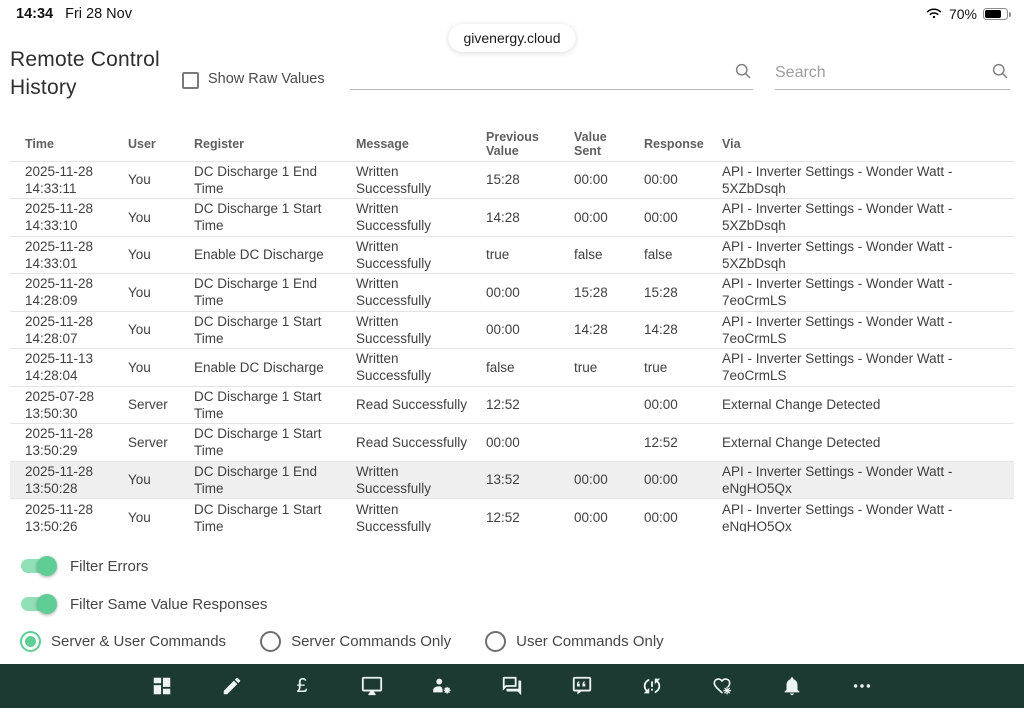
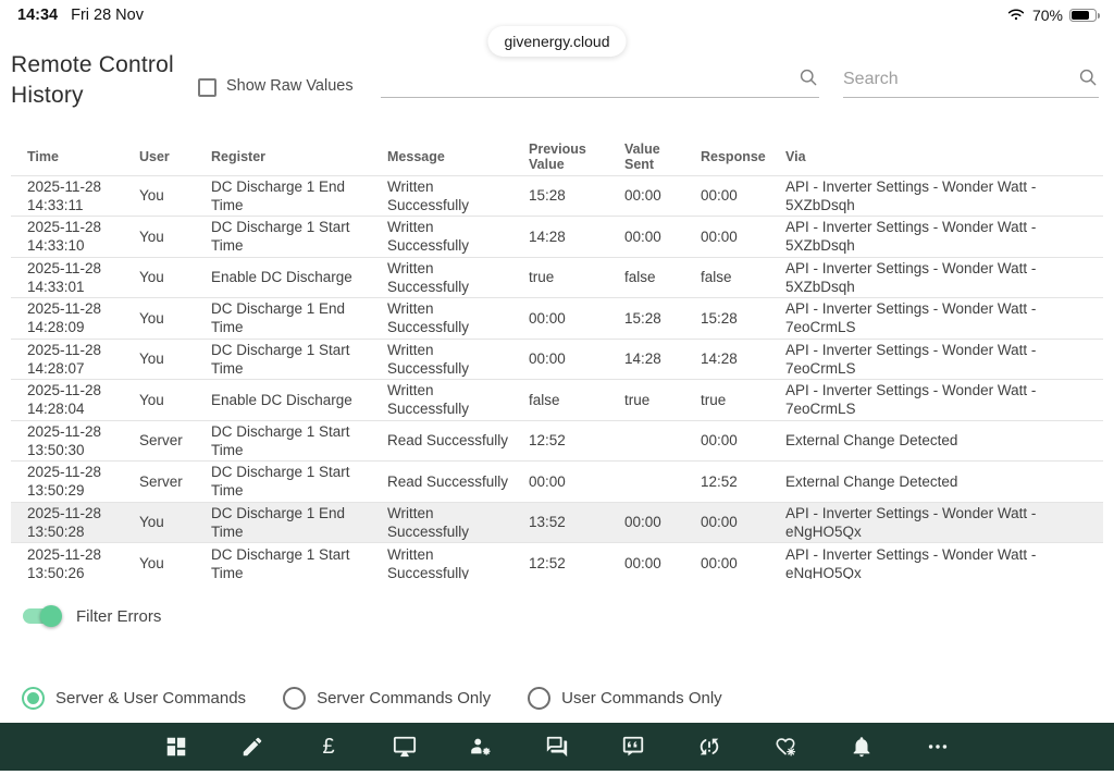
  14:34
  Fri 28 Nov
  70%
  givenergy.cloud
  Remote Control History
  Show Raw Values
  Search
  Time	User	Register	Message	Previous Value	Value Sent	Response	Via
  2025-11-28 14:33:11	You	DC Discharge 1 End Time	Written Successfully	15:28	00:00	00:00	API - Inverter Settings - Wonder Watt - 5XZbDsqh
  2025-11-28 14:33:10	You	DC Discharge 1 Start Time	Written Successfully	14:28	00:00	00:00	API - Inverter Settings - Wonder Watt - 5XZbDsqh
  2025-11-28 14:33:01	You	Enable DC Discharge	Written Successfully	true	false	false	API - Inverter Settings - Wonder Watt - 5XZbDsqh
  2025-11-28 14:28:09	You	DC Discharge 1 End Time	Written Successfully	00:00	15:28	15:28	API - Inverter Settings - Wonder Watt - 7eoCrmLS
  2025-11-28 14:28:07	You	DC Discharge 1 Start Time	Written Successfully	00:00	14:28	14:28	API - Inverter Settings - Wonder Watt - 7eoCrmLS
- 2025-11-13 14:28:04	You	Enable DC Discharge	Written Successfully	false	true	true	API - Inverter Settings - Wonder Watt - 7eoCrmLS
+ 2025-11-28 14:28:04	You	Enable DC Discharge	Written Successfully	false	true	true	API - Inverter Settings - Wonder Watt - 7eoCrmLS
- 2025-07-28 13:50:30	Server	DC Discharge 1 Start Time	Read Successfully	12:52		00:00	External Change Detected
+ 2025-11-28 13:50:30	Server	DC Discharge 1 Start Time	Read Successfully	12:52		00:00	External Change Detected
  2025-11-28 13:50:29	Server	DC Discharge 1 Start Time	Read Successfully	00:00		12:52	External Change Detected
  2025-11-28 13:50:28	You	DC Discharge 1 End Time	Written Successfully	13:52	00:00	00:00	API - Inverter Settings - Wonder Watt - eNgHO5Qx
  2025-11-28 13:50:26	You	DC Discharge 1 Start Time	Written Successfully	12:52	00:00	00:00	API - Inverter Settings - Wonder Watt - eNgHO5Qx
  Filter Errors
- Filter Same Value Responses
  Server & User Commands
  Server Commands Only
  User Commands Only
  £
